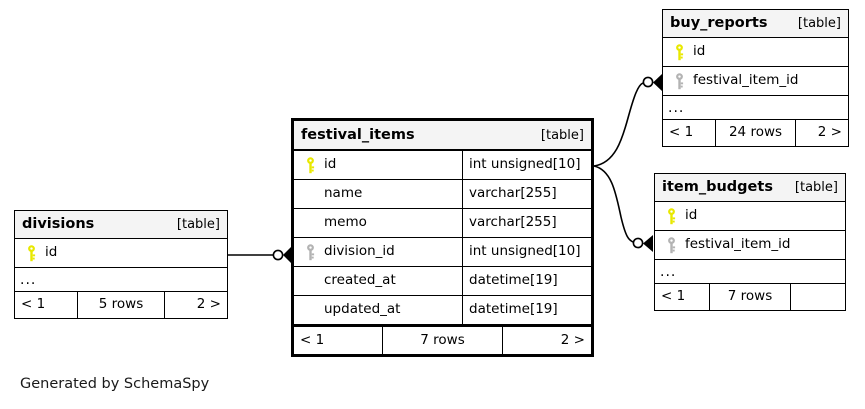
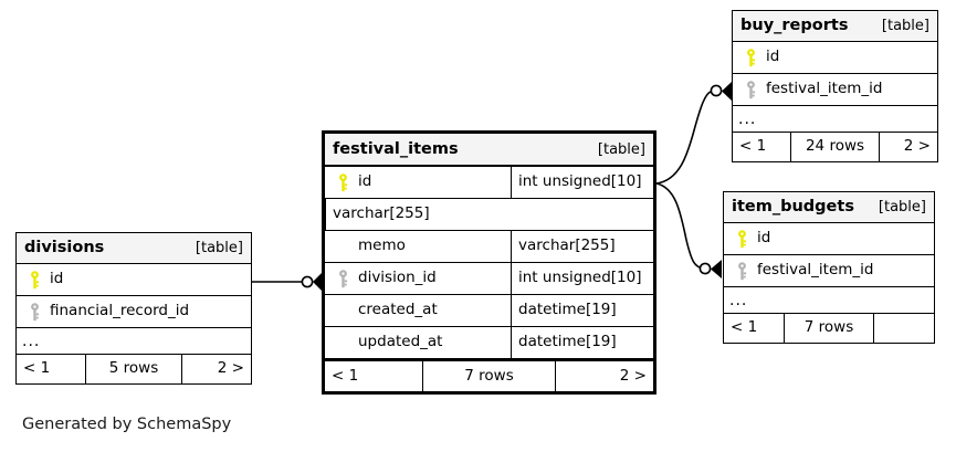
  festival_items
  [table]
  id
  int unsigned[10]
- name
  varchar[255]
  memo
  varchar[255]
  division_id
  int unsigned[10]
  created_at
  datetime[19]
  updated_at
  datetime[19]
  < 1
  7 rows
  2 >
  divisions
  [table]
  id
+ financial_record_id
  ...
  < 1
  5 rows
  2 >
  buy_reports
  [table]
  id
  festival_item_id
  ...
  < 1
  24 rows
  2 >
  item_budgets
  [table]
  id
  festival_item_id
  ...
  < 1
  7 rows
  Generated by SchemaSpy
